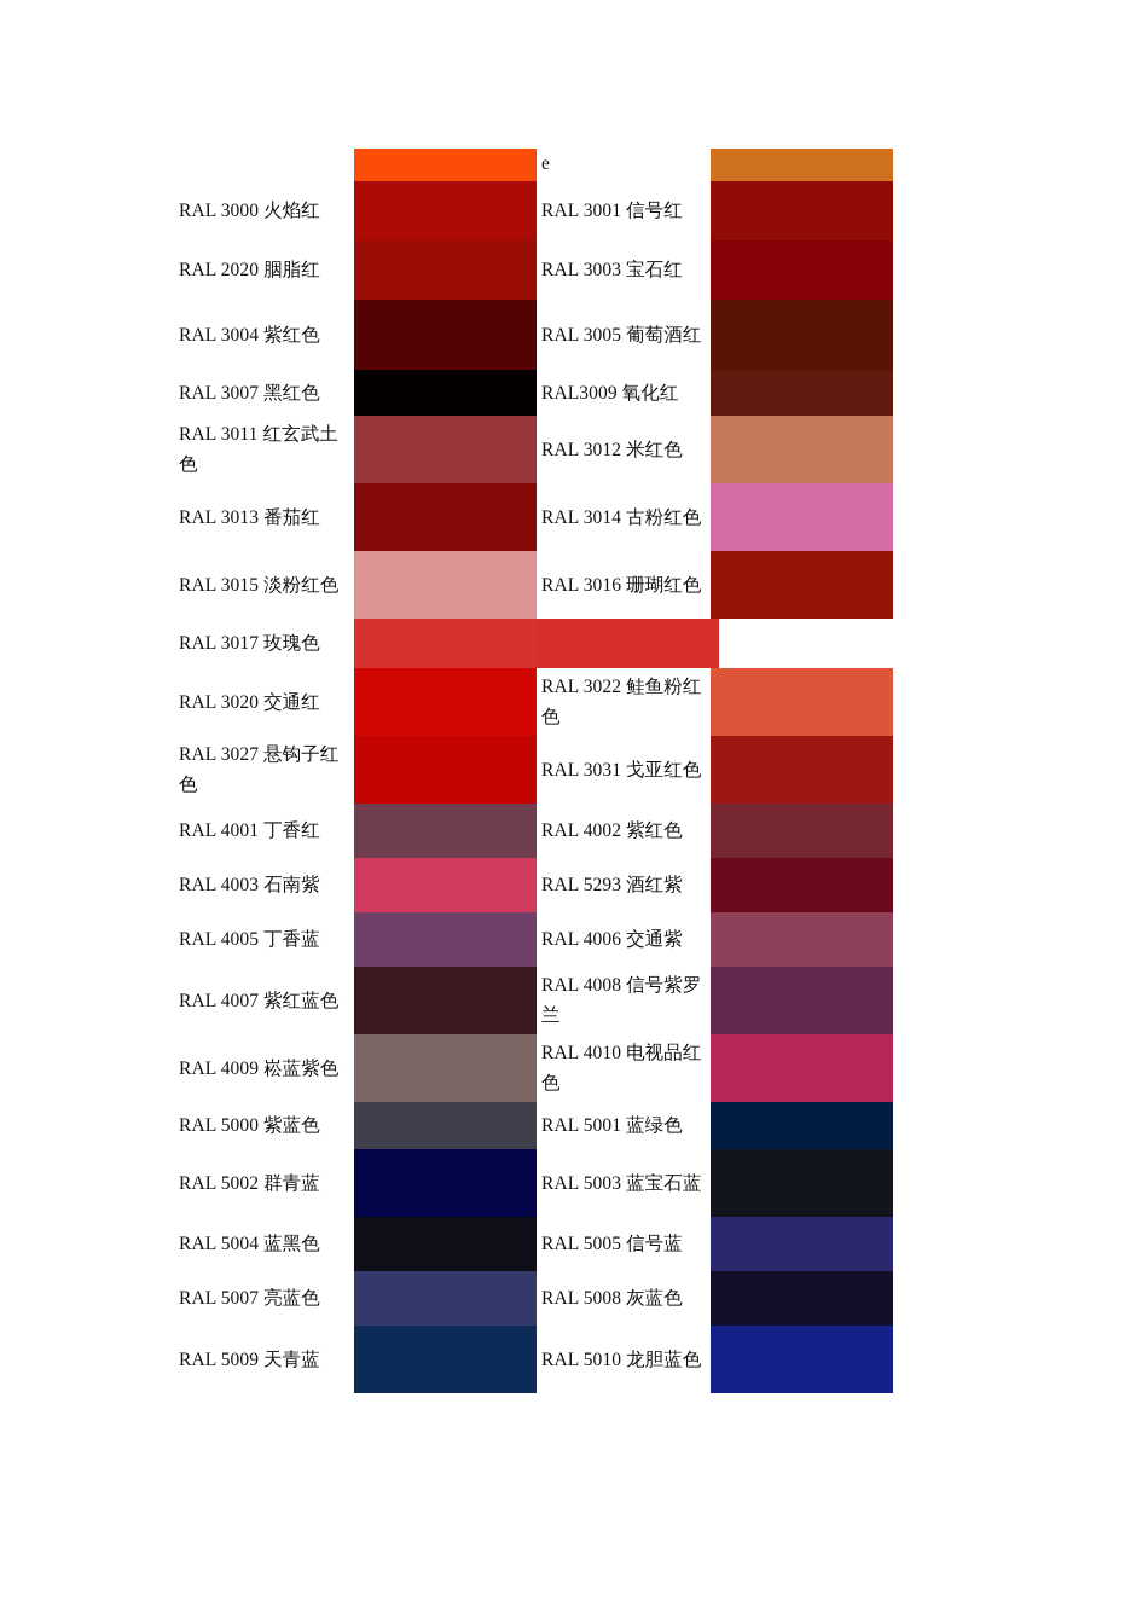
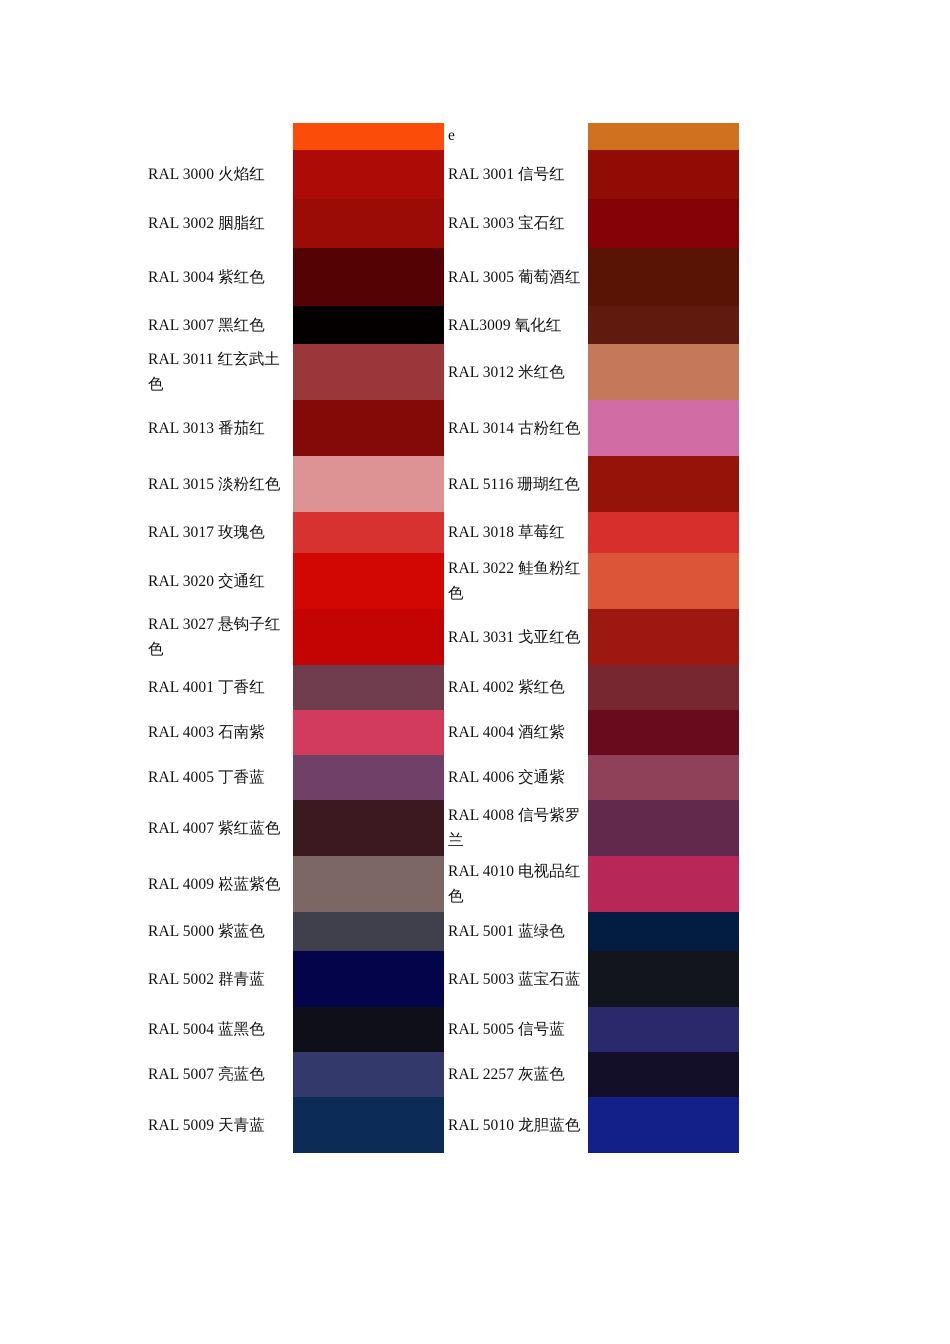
  e
  RAL 3000 火焰红
  RAL 3001 信号红
- RAL 2020 胭脂红
+ RAL 3002 胭脂红
  RAL 3003 宝石红
  RAL 3004 紫红色
  RAL 3005 葡萄酒红
  RAL 3007 黑红色
  RAL3009 氧化红
  RAL 3011 红玄武土色
  RAL 3012 米红色
  RAL 3013 番茄红
  RAL 3014 古粉红色
  RAL 3015 淡粉红色
- RAL 3016 珊瑚红色
+ RAL 5116 珊瑚红色
  RAL 3017 玫瑰色
+ RAL 3018 草莓红
  RAL 3020 交通红
  RAL 3022 鲑鱼粉红色
  RAL 3027 悬钩子红色
  RAL 3031 戈亚红色
  RAL 4001 丁香红
  RAL 4002 紫红色
  RAL 4003 石南紫
- RAL 5293 酒红紫
+ RAL 4004 酒红紫
  RAL 4005 丁香蓝
  RAL 4006 交通紫
  RAL 4007 紫红蓝色
  RAL 4008 信号紫罗兰
  RAL 4009 崧蓝紫色
  RAL 4010 电视品红色
  RAL 5000 紫蓝色
  RAL 5001 蓝绿色
  RAL 5002 群青蓝
  RAL 5003 蓝宝石蓝
  RAL 5004 蓝黑色
  RAL 5005 信号蓝
  RAL 5007 亮蓝色
- RAL 5008 灰蓝色
+ RAL 2257 灰蓝色
  RAL 5009 天青蓝
  RAL 5010 龙胆蓝色
